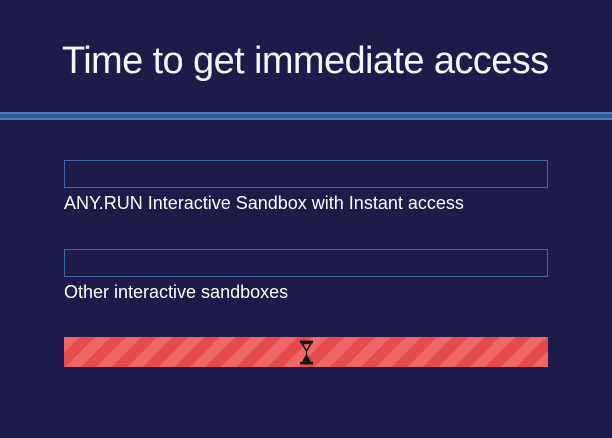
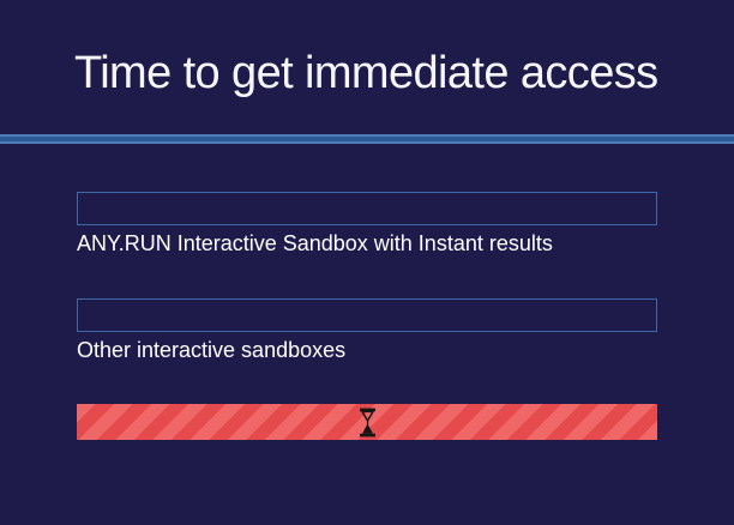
  Time to get immediate access
- ANY.RUN Interactive Sandbox with Instant access
+ ANY.RUN Interactive Sandbox with Instant results
  Other interactive sandboxes
